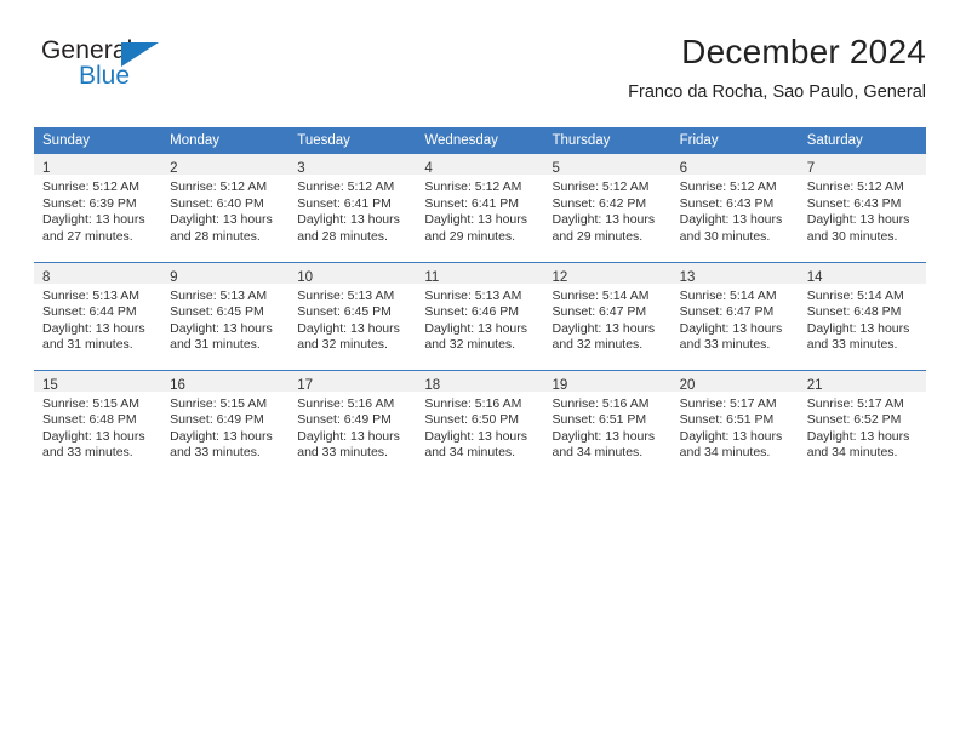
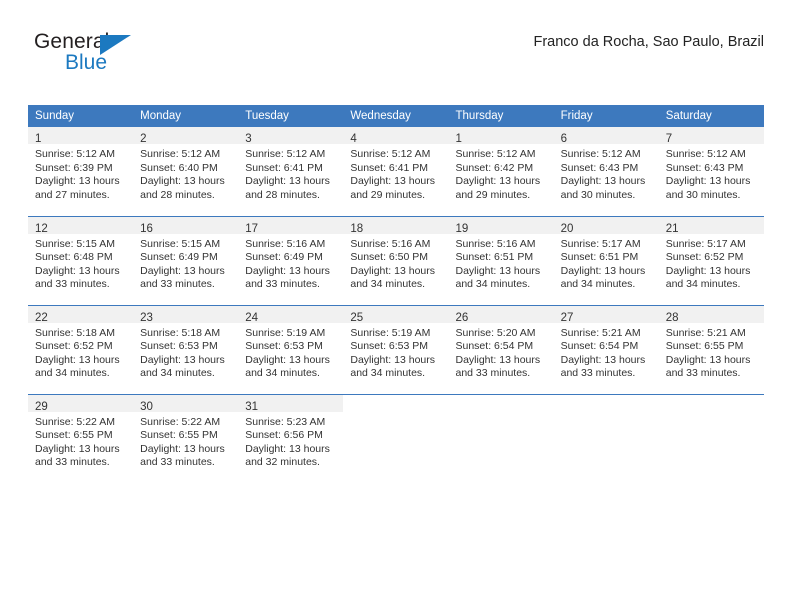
  General
  Blue
- December 2024
- Franco da Rocha, Sao Paulo, General
+ Franco da Rocha, Sao Paulo, Brazil
  Sunday	Monday	Tuesday	Wednesday	Thursday	Friday	Saturday
- 1 Sunrise: 5:12 AM Sunset: 6:39 PM Daylight: 13 hours and 27 minutes.	2 Sunrise: 5:12 AM Sunset: 6:40 PM Daylight: 13 hours and 28 minutes.	3 Sunrise: 5:12 AM Sunset: 6:41 PM Daylight: 13 hours and 28 minutes.	4 Sunrise: 5:12 AM Sunset: 6:41 PM Daylight: 13 hours and 29 minutes.	5 Sunrise: 5:12 AM Sunset: 6:42 PM Daylight: 13 hours and 29 minutes.	6 Sunrise: 5:12 AM Sunset: 6:43 PM Daylight: 13 hours and 30 minutes.	7 Sunrise: 5:12 AM Sunset: 6:43 PM Daylight: 13 hours and 30 minutes.
+ 1 Sunrise: 5:12 AM Sunset: 6:39 PM Daylight: 13 hours and 27 minutes.	2 Sunrise: 5:12 AM Sunset: 6:40 PM Daylight: 13 hours and 28 minutes.	3 Sunrise: 5:12 AM Sunset: 6:41 PM Daylight: 13 hours and 28 minutes.	4 Sunrise: 5:12 AM Sunset: 6:41 PM Daylight: 13 hours and 29 minutes.	1 Sunrise: 5:12 AM Sunset: 6:42 PM Daylight: 13 hours and 29 minutes.	6 Sunrise: 5:12 AM Sunset: 6:43 PM Daylight: 13 hours and 30 minutes.	7 Sunrise: 5:12 AM Sunset: 6:43 PM Daylight: 13 hours and 30 minutes.
- 8 Sunrise: 5:13 AM Sunset: 6:44 PM Daylight: 13 hours and 31 minutes.	9 Sunrise: 5:13 AM Sunset: 6:45 PM Daylight: 13 hours and 31 minutes.	10 Sunrise: 5:13 AM Sunset: 6:45 PM Daylight: 13 hours and 32 minutes.	11 Sunrise: 5:13 AM Sunset: 6:46 PM Daylight: 13 hours and 32 minutes.	12 Sunrise: 5:14 AM Sunset: 6:47 PM Daylight: 13 hours and 32 minutes.	13 Sunrise: 5:14 AM Sunset: 6:47 PM Daylight: 13 hours and 33 minutes.	14 Sunrise: 5:14 AM Sunset: 6:48 PM Daylight: 13 hours and 33 minutes.
- 15 Sunrise: 5:15 AM Sunset: 6:48 PM Daylight: 13 hours and 33 minutes.	16 Sunrise: 5:15 AM Sunset: 6:49 PM Daylight: 13 hours and 33 minutes.	17 Sunrise: 5:16 AM Sunset: 6:49 PM Daylight: 13 hours and 33 minutes.	18 Sunrise: 5:16 AM Sunset: 6:50 PM Daylight: 13 hours and 34 minutes.	19 Sunrise: 5:16 AM Sunset: 6:51 PM Daylight: 13 hours and 34 minutes.	20 Sunrise: 5:17 AM Sunset: 6:51 PM Daylight: 13 hours and 34 minutes.	21 Sunrise: 5:17 AM Sunset: 6:52 PM Daylight: 13 hours and 34 minutes.
+ 12 Sunrise: 5:15 AM Sunset: 6:48 PM Daylight: 13 hours and 33 minutes.	16 Sunrise: 5:15 AM Sunset: 6:49 PM Daylight: 13 hours and 33 minutes.	17 Sunrise: 5:16 AM Sunset: 6:49 PM Daylight: 13 hours and 33 minutes.	18 Sunrise: 5:16 AM Sunset: 6:50 PM Daylight: 13 hours and 34 minutes.	19 Sunrise: 5:16 AM Sunset: 6:51 PM Daylight: 13 hours and 34 minutes.	20 Sunrise: 5:17 AM Sunset: 6:51 PM Daylight: 13 hours and 34 minutes.	21 Sunrise: 5:17 AM Sunset: 6:52 PM Daylight: 13 hours and 34 minutes.
+ 22 Sunrise: 5:18 AM Sunset: 6:52 PM Daylight: 13 hours and 34 minutes.	23 Sunrise: 5:18 AM Sunset: 6:53 PM Daylight: 13 hours and 34 minutes.	24 Sunrise: 5:19 AM Sunset: 6:53 PM Daylight: 13 hours and 34 minutes.	25 Sunrise: 5:19 AM Sunset: 6:53 PM Daylight: 13 hours and 34 minutes.	26 Sunrise: 5:20 AM Sunset: 6:54 PM Daylight: 13 hours and 33 minutes.	27 Sunrise: 5:21 AM Sunset: 6:54 PM Daylight: 13 hours and 33 minutes.	28 Sunrise: 5:21 AM Sunset: 6:55 PM Daylight: 13 hours and 33 minutes.
+ 29 Sunrise: 5:22 AM Sunset: 6:55 PM Daylight: 13 hours and 33 minutes.	30 Sunrise: 5:22 AM Sunset: 6:55 PM Daylight: 13 hours and 33 minutes.	31 Sunrise: 5:23 AM Sunset: 6:56 PM Daylight: 13 hours and 32 minutes.
